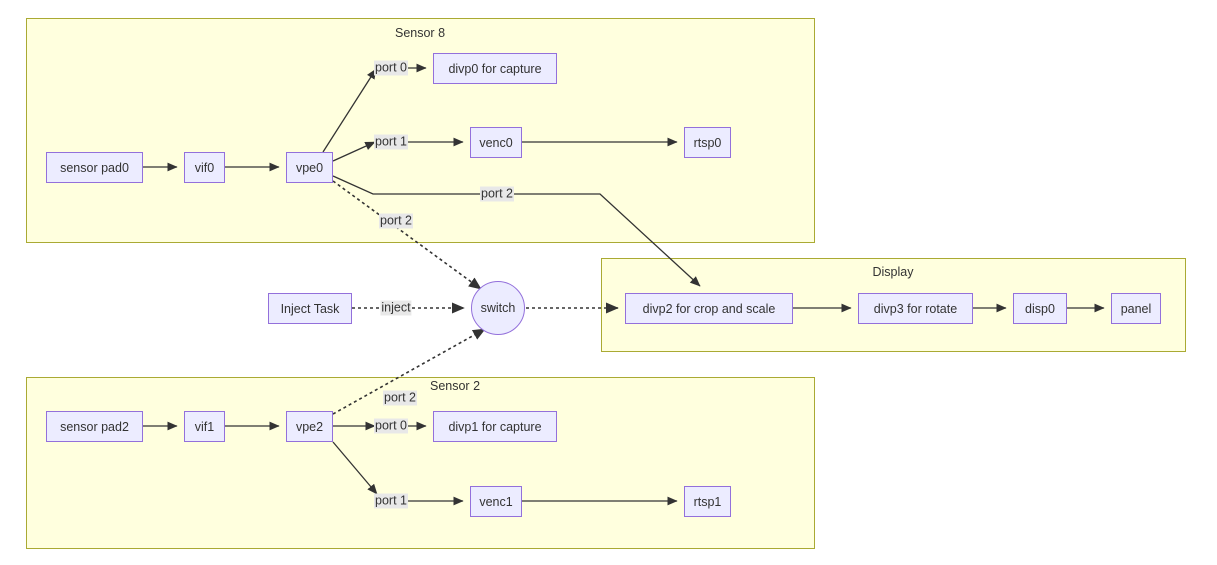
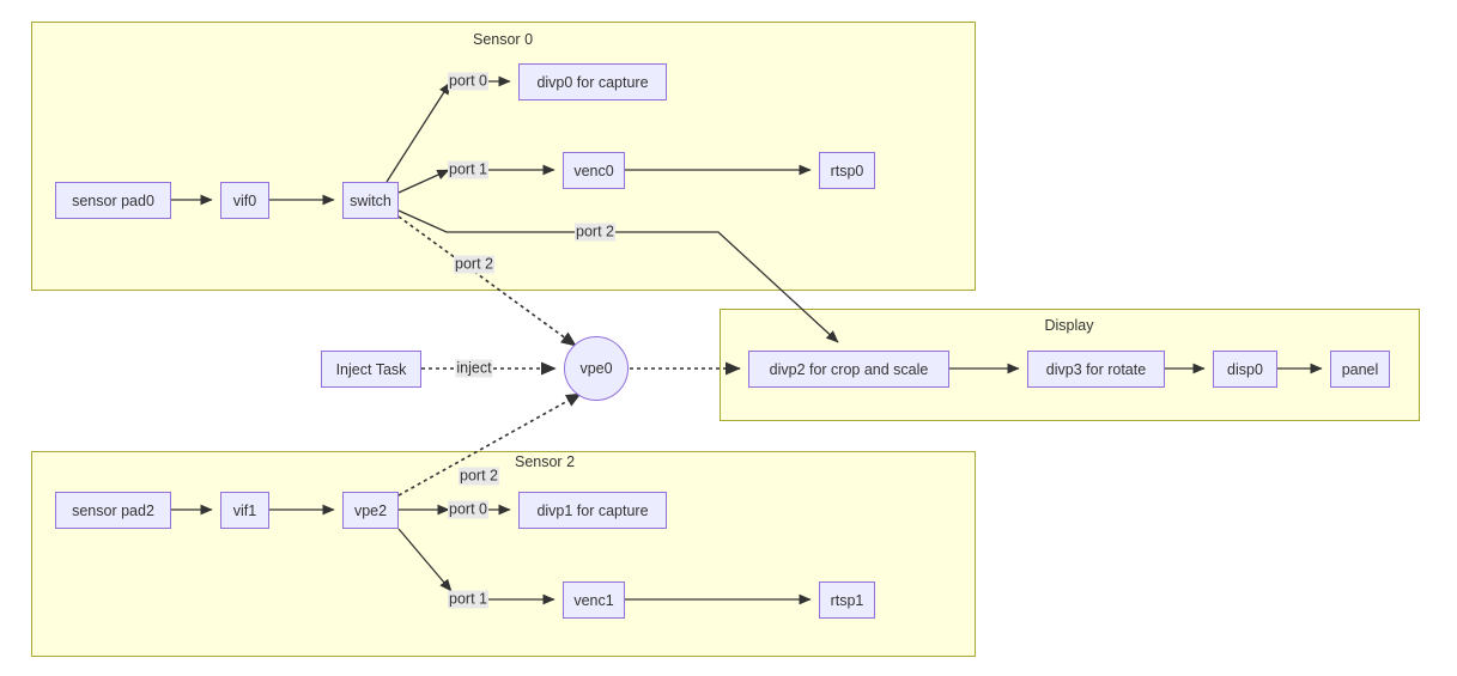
- Sensor 8
+ Sensor 0
  Display
  Sensor 2
  port 0
  port 1
  port 2
  port 2
  inject
  port 2
  port 0
  port 1
  sensor pad0
  vif0
- vpe0
+ switch
  divp0 for capture
  venc0
  rtsp0
  Inject Task
- switch
+ vpe0
  divp2 for crop and scale
  divp3 for rotate
  disp0
  panel
  sensor pad2
  vif1
  vpe2
  divp1 for capture
  venc1
  rtsp1
